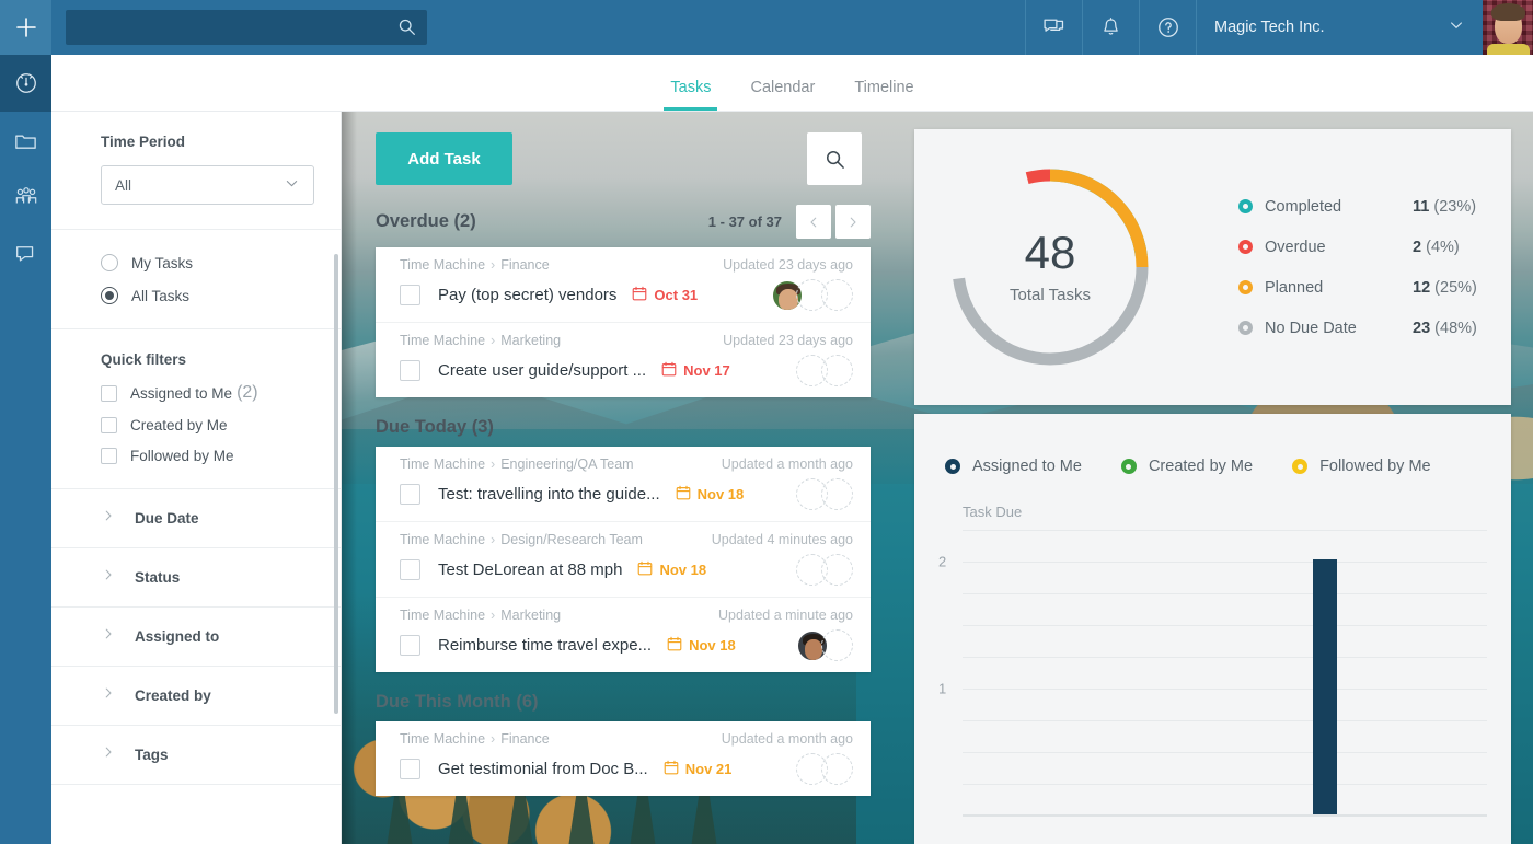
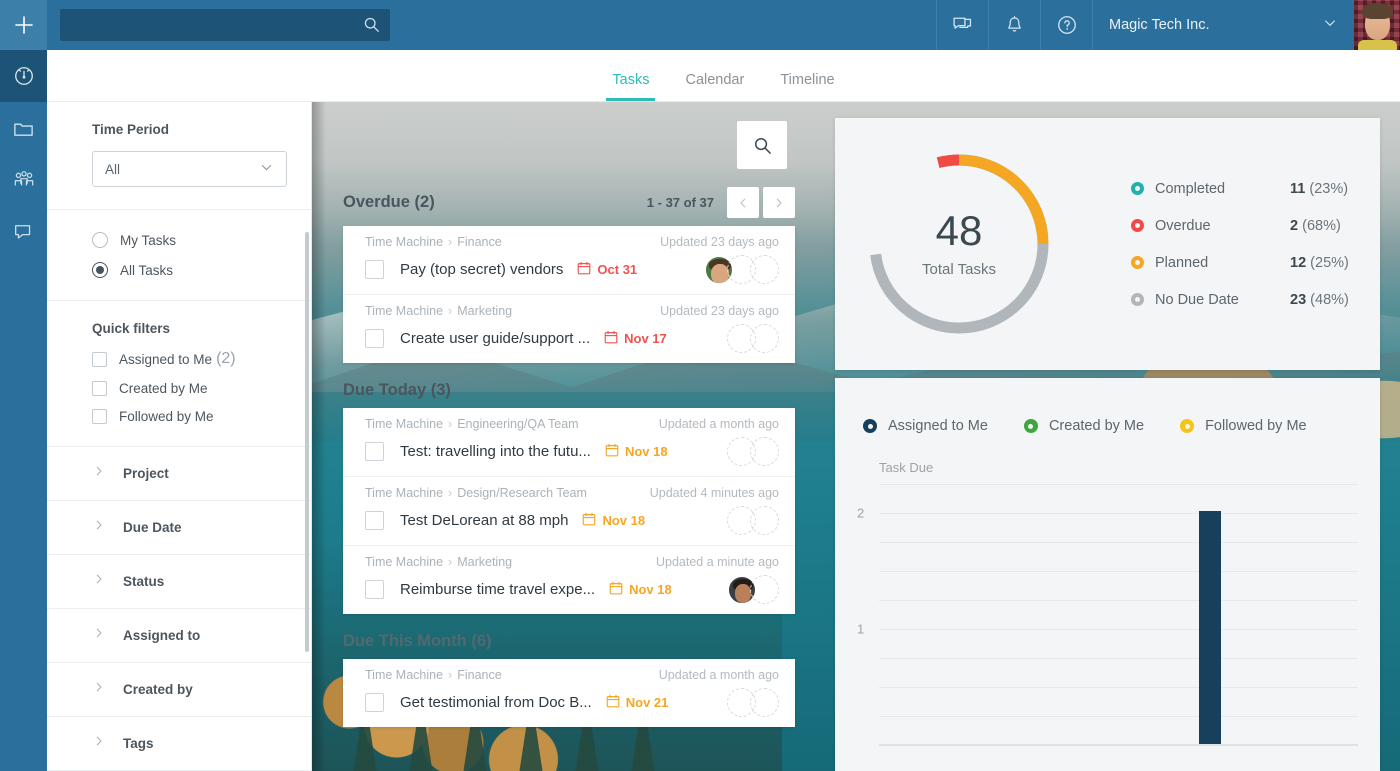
  Magic Tech Inc.
  Tasks
  Calendar
  Timeline
  Time Period
  All
  My Tasks
  All Tasks
  Quick filters
  Assigned to Me
  (2)
  Created by Me
  Followed by Me
+ Project
  Due Date
  Status
  Assigned to
  Created by
  Tags
- Add Task
  Overdue (2)
  1 - 37 of 37
  Time Machine
  ›
  Finance
  Updated 23 days ago
  Pay (top secret) vendors
  Oct 31
  Time Machine
  ›
  Marketing
  Updated 23 days ago
  Create user guide/support ...
  Nov 17
  Due Today (3)
  Time Machine
  ›
  Engineering/QA Team
  Updated a month ago
- Test: travelling into the guide...
+ Test: travelling into the futu...
  Nov 18
  Time Machine
  ›
  Design/Research Team
  Updated 4 minutes ago
  Test DeLorean at 88 mph
  Nov 18
  Time Machine
  ›
  Marketing
  Updated a minute ago
  Reimburse time travel expe...
  Nov 18
  Due This Month (6)
  Time Machine
  ›
  Finance
  Updated a month ago
  Get testimonial from Doc B...
  Nov 21
  48
  Total Tasks
  Completed
  11 (23%)
  Overdue
- 2 (4%)
+ 2 (68%)
  Planned
  12 (25%)
  No Due Date
  23 (48%)
  Assigned to Me
  Created by Me
  Followed by Me
  Task Due
  2
  1
